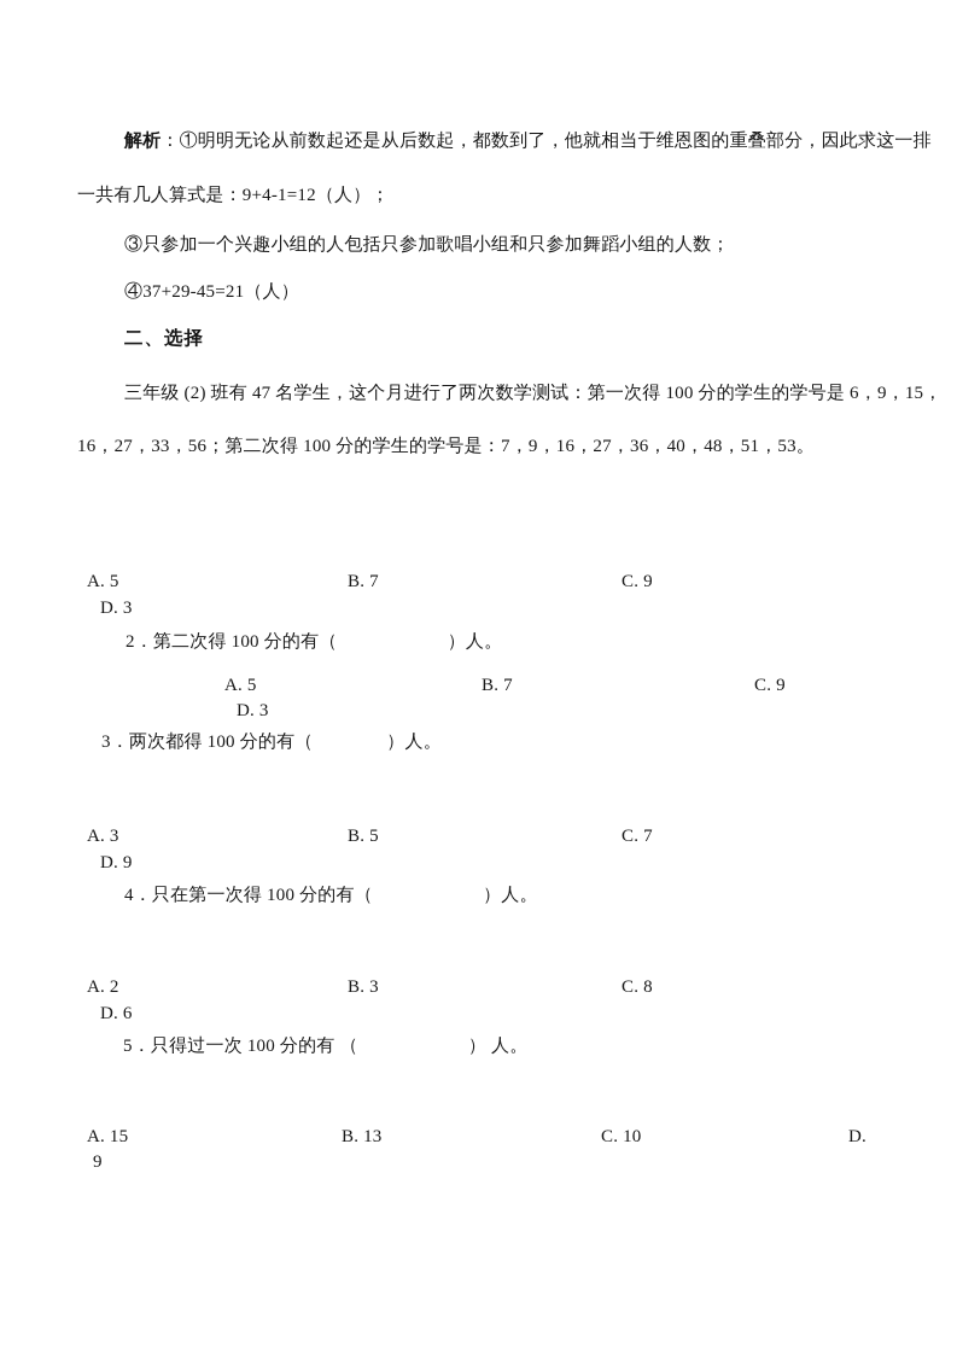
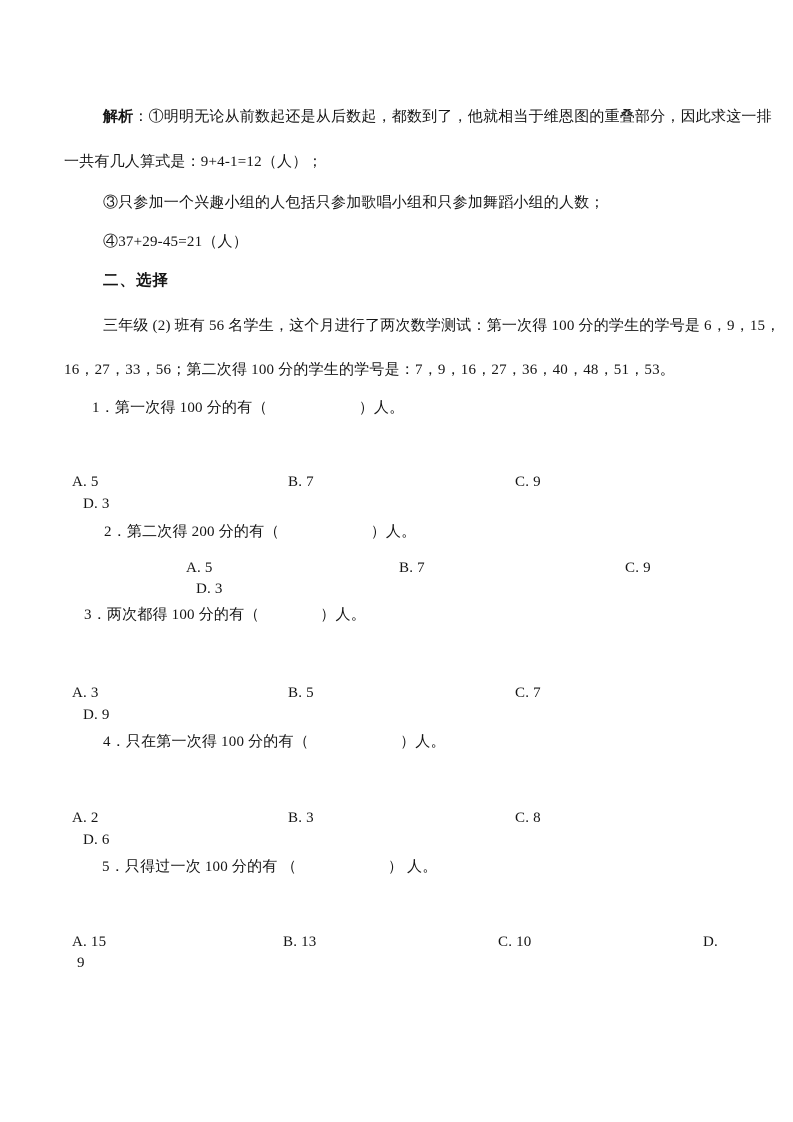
  解析：①明明无论从前数起还是从后数起，都数到了，他就相当于维恩图的重叠部分，因此求这一排
  一共有几人算式是：9+4-1=12（人）；
  ③只参加一个兴趣小组的人包括只参加歌唱小组和只参加舞蹈小组的人数；
  ④37+29-45=21（人）
  二、选择
- 三年级 (2) 班有 47 名学生，这个月进行了两次数学测试：第一次得 100 分的学生的学号是 6，9，15，
+ 三年级 (2) 班有 56 名学生，这个月进行了两次数学测试：第一次得 100 分的学生的学号是 6，9，15，
  16，27，33，56；第二次得 100 分的学生的学号是：7，9，16，27，36，40，48，51，53。
+ 1．第一次得 100 分的有（ ）人。
  A. 5
  B. 7
  C. 9
  D. 3
- 2．第二次得 100 分的有（ ）人。
+ 2．第二次得 200 分的有（ ）人。
  A. 5
  B. 7
  C. 9
  D. 3
  3．两次都得 100 分的有（ ）人。
  A. 3
  B. 5
  C. 7
  D. 9
  4．只在第一次得 100 分的有（ ）人。
  A. 2
  B. 3
  C. 8
  D. 6
  5．只得过一次 100 分的有 （ ） 人。
  A. 15
  B. 13
  C. 10
  D.
  9
